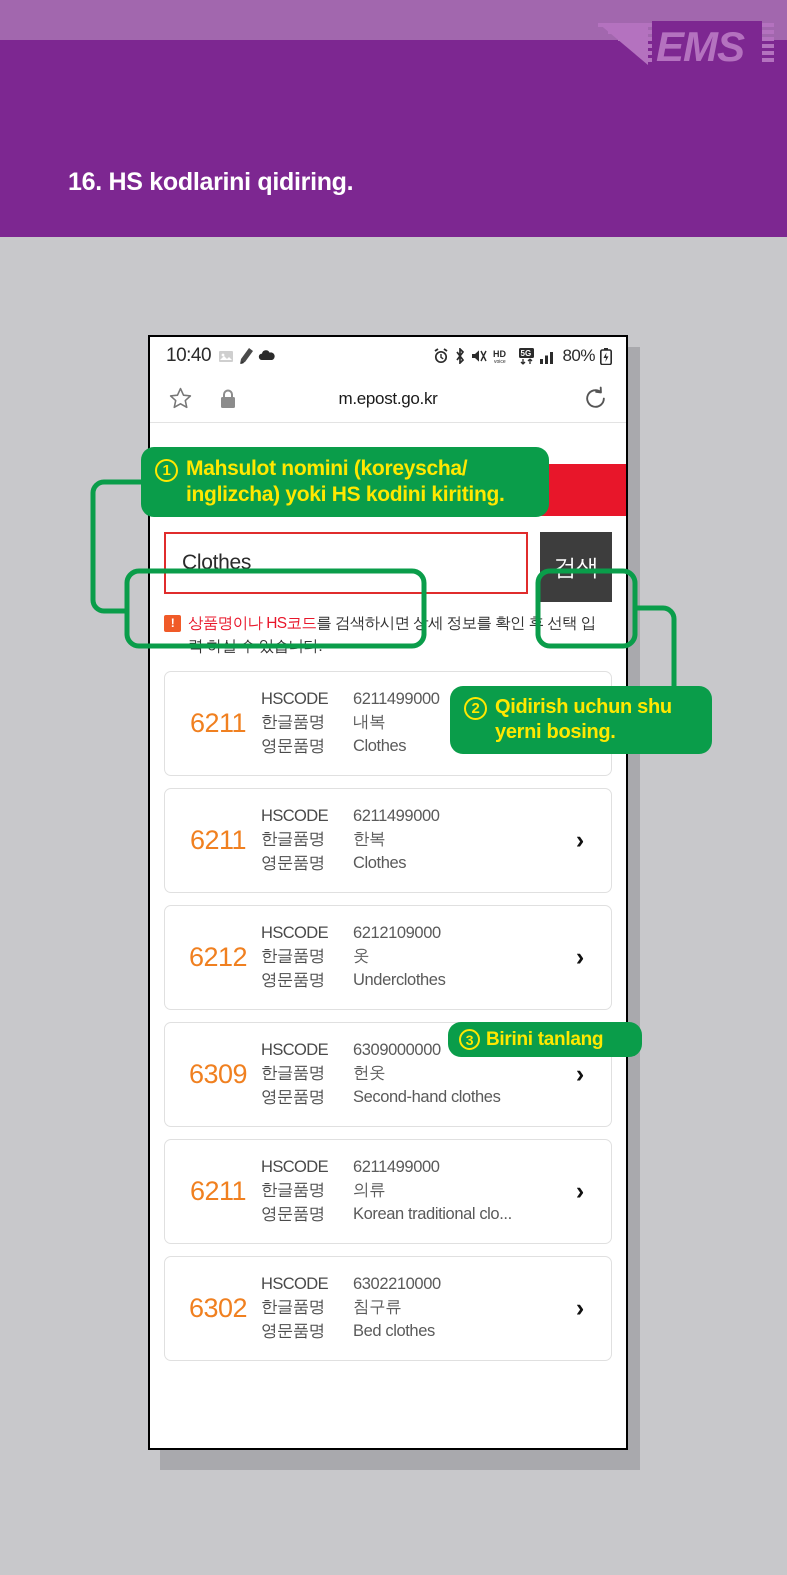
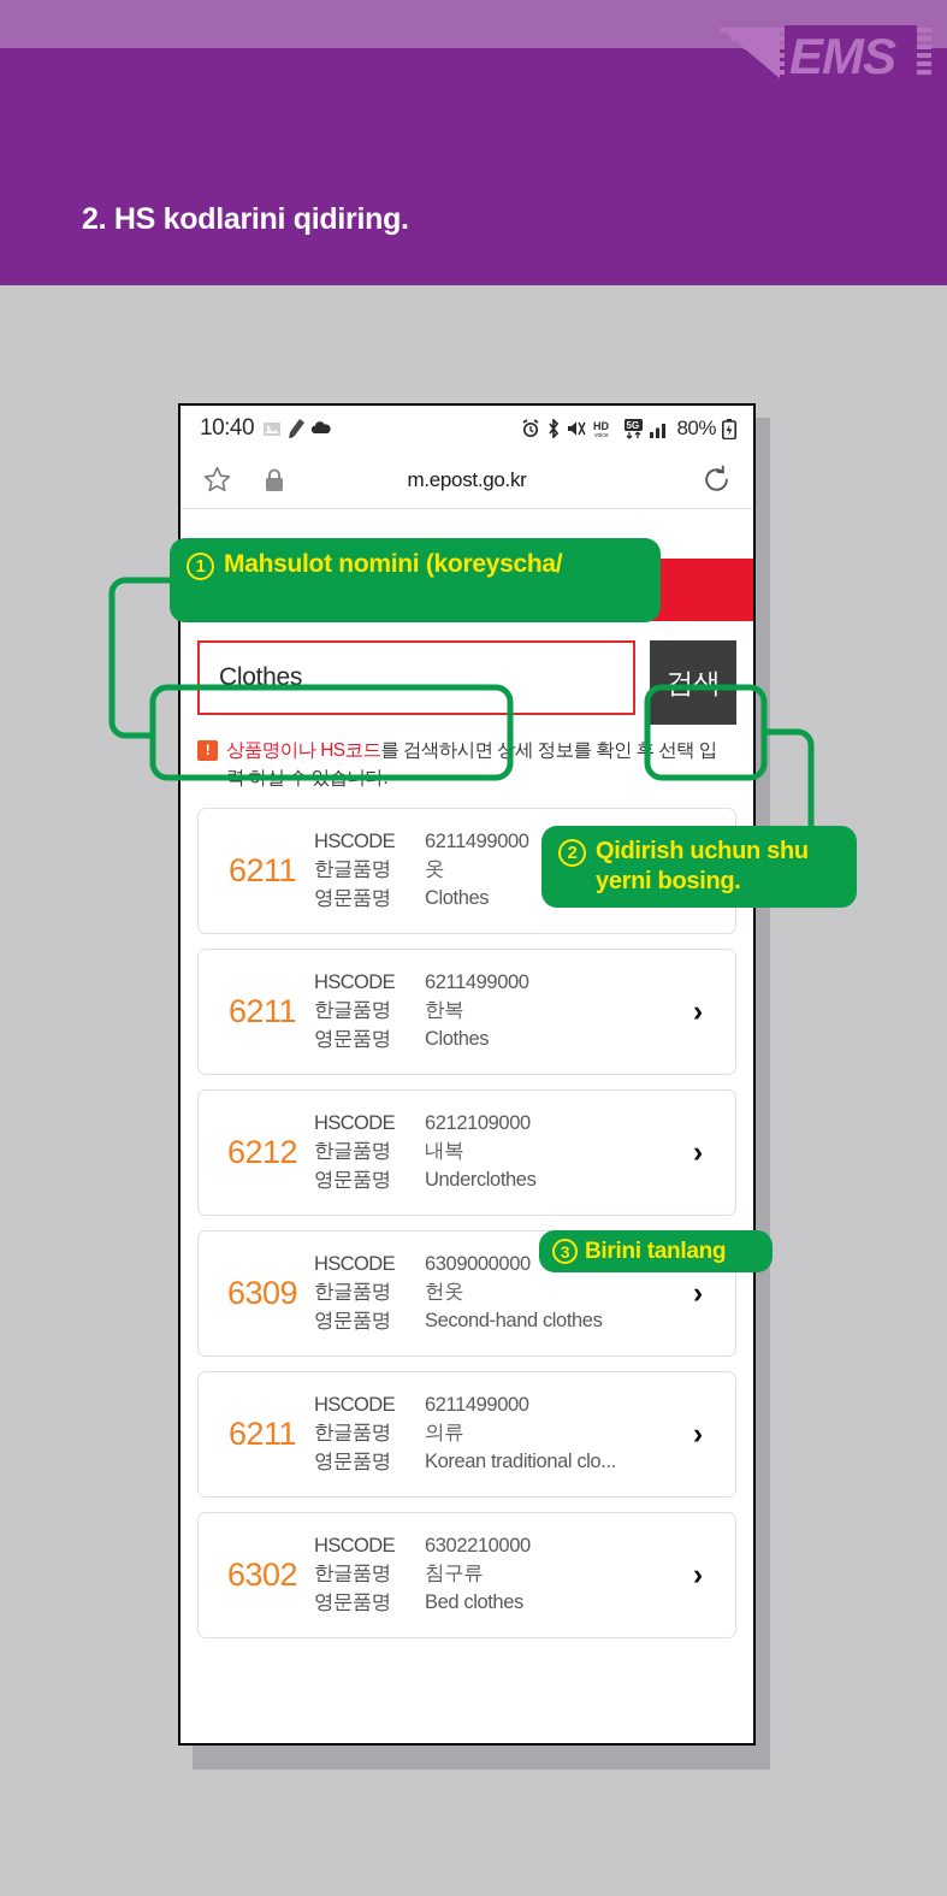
  EMS
- 16. HS kodlarini qidiring.
+ 2. HS kodlarini qidiring.
  10:40
  HD
  5G
  80%
  m.epost.go.kr
  Clothes
  검색
  !
  상품명이나 HS코드를 검색하시면 상세 정보를 확인 선택 입
  6211
  HSCODE
  6211499000
  한글품명
- 내복
+ 옷
  영문품명
  Clothes
  6211
  HSCODE
  6211499000
  한글품명
  한복
  영문품명
  Clothes
  ›
  6212
  HSCODE
  6212109000
  한글품명
- 옷
+ 내복
  영문품명
  Underclothes
  ›
  6309
  HSCODE
  6309000000
  한글품명
  헌옷
  영문품명
  Second-hand clothes
  ›
  6211
  HSCODE
  6211499000
  한글품명
  의류
  영문품명
  Korean traditional clo...
  ›
  6302
  HSCODE
  6302210000
  한글품명
  침구류
  영문품명
  Bed clothes
  ›
  1
  Mahsulot nomini (koreyscha/
- inglizcha) yoki HS kodini kiriting.
  2
  Qidirish uchun shu
  yerni bosing.
  3
  Birini tanlang
